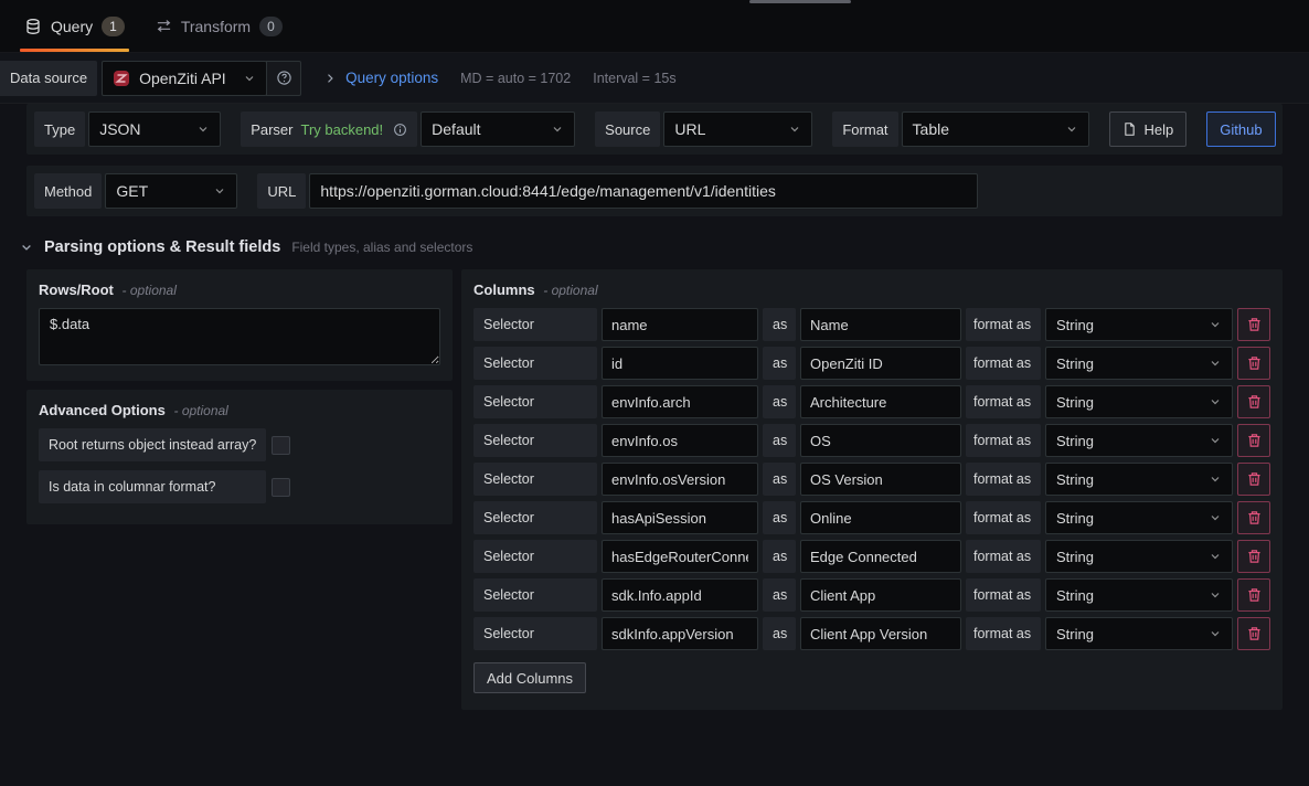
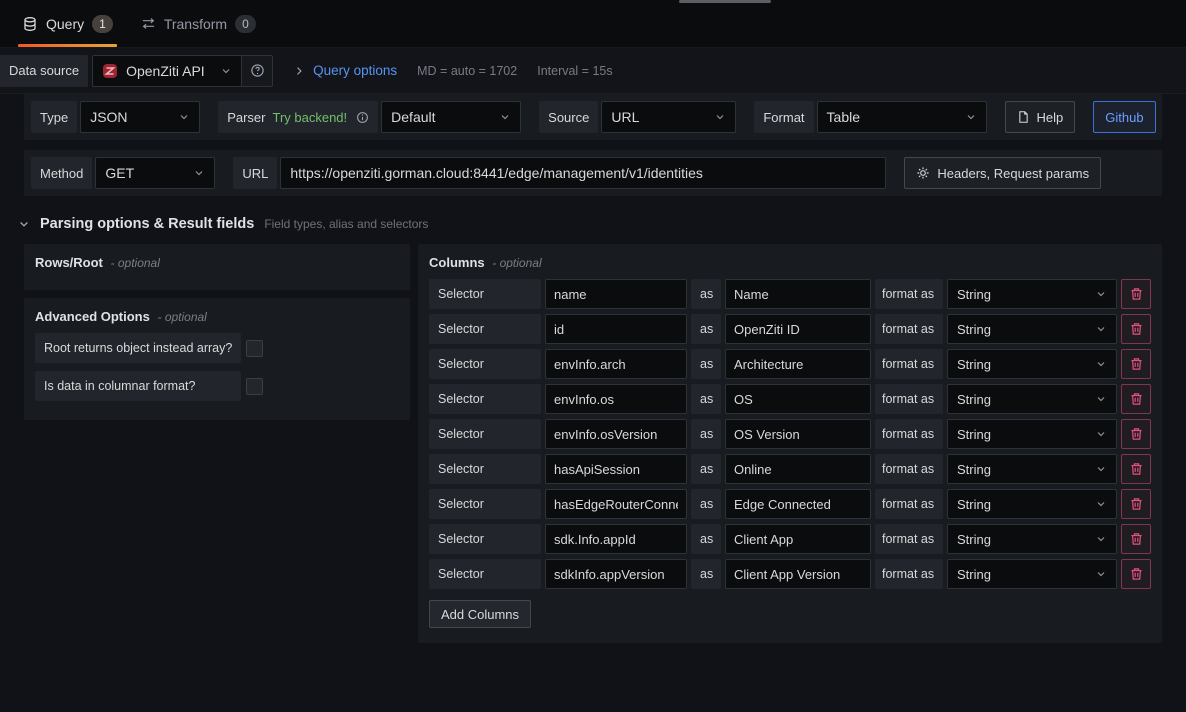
  Query
  1
  Transform
  0
  Data source
  OpenZiti API
  Query options
  MD = auto = 1702
  Interval = 15s
  Type
  JSON
  Parser
  Try backend!
  Default
  Source
  URL
  Format
  Table
  Help
  Github
  Method
  GET
  URL
  https://openziti.gorman.cloud:8441/edge/management/v1/identities
+ Headers, Request params
  Parsing options & Result fields
  Field types, alias and selectors
  Rows/Root - optional
- $.data
  Advanced Options - optional
  Root returns object instead array?
  Is data in columnar format?
  Columns - optional
  Selector
  name
  as
  Name
  format as
  String
  Selector
  id
  as
  OpenZiti ID
  format as
  String
  Selector
  envInfo.arch
  as
  Architecture
  format as
  String
  Selector
  envInfo.os
  as
  OS
  format as
  String
  Selector
  envInfo.osVersion
  as
  OS Version
  format as
  String
  Selector
  hasApiSession
  as
  Online
  format as
  String
  Selector
  hasEdgeRouterConn
  as
  Edge Connected
  format as
  String
  Selector
  sdk.Info.appId
  as
  Client App
  format as
  String
  Selector
  sdkInfo.appVersion
  as
  Client App Version
  format as
  String
  Add Columns
